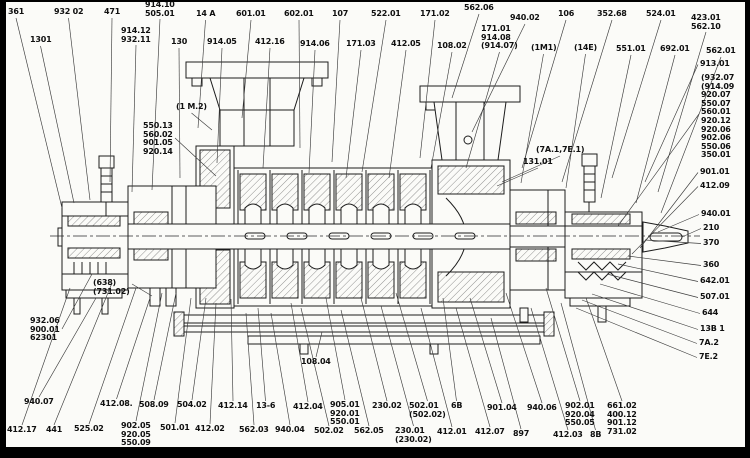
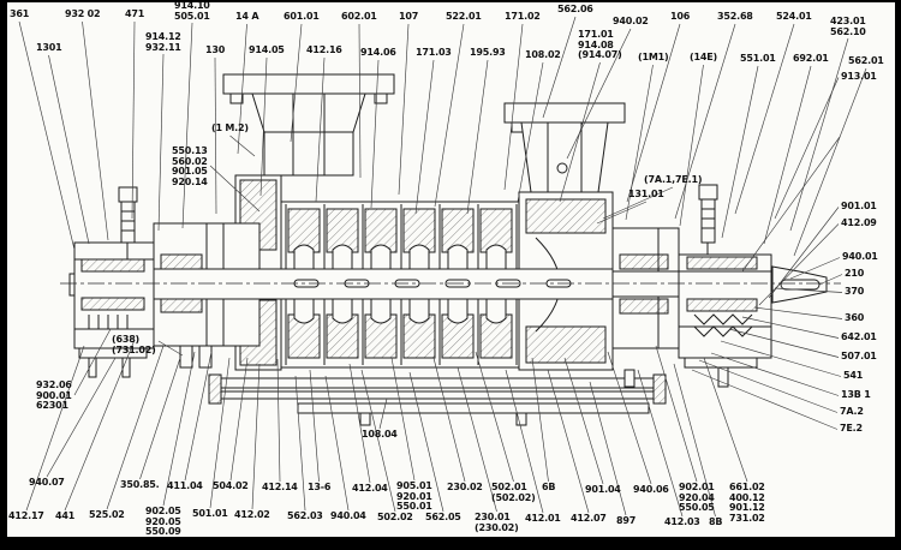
  361
  932 02
  471
  914.10
  505.01
  14 A
  601.01
  602.01
  107
  522.01
  171.02
  562.06
  940.02
  106
  352.68
  524.01
  423.01
  562.10
  1301
  914.12
  932.11
  130
  914.05
  412.16
  914.06
  171.03
- 412.05
+ 195.93
  108.02
  171.01
  914.08
  (914.07)
  (1M1)
  (14E)
  551.01
  692.01
  562.01
  913.01
- (932.07
- (914.09
- 920.07
- 550.07
- 560.01
- 920.12
- 920.06
- 902.06
- 550.06
- 350.01
  901.01
  412.09
  940.01
  210
  370
  360
  642.01
  507.01
- 644
+ 541
  13B 1
  7A.2
  7E.2
  (1 M.2)
  550.13
  560.02
  901.05
  920.14
  (7A.1,7E.1)
  131.01
  108.04
  (638)
  (731.02)
  932.06
  900.01
  62301
  940.07
- 412.08.
+ 350.85.
- 508.09
+ 411.04
  504.02
  412.14
  13-6
  412.04
  905.01
  920.01
  550.01
  230.02
  502.01
  (502.02)
  6B
  901.04
  940.06
  902.01
  920.04
  550.05
  661.02
  400.12
  901.12
  731.02
  412.17
  441
  525.02
  902.05
  920.05
  550.09
  501.01
  412.02
  562.03
  940.04
  502.02
  562.05
  230.01
  (230.02)
  412.01
  412.07
  897
  412.03
  8B
